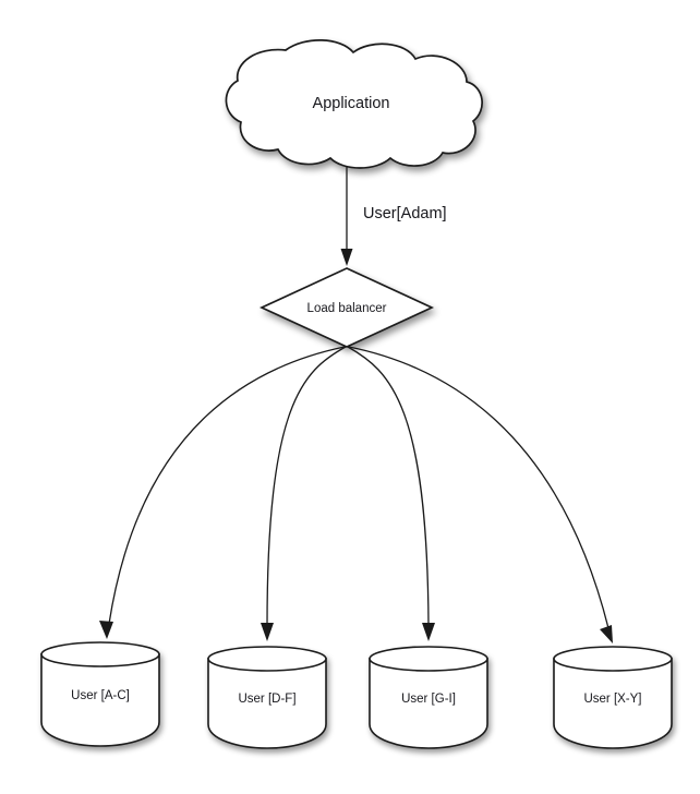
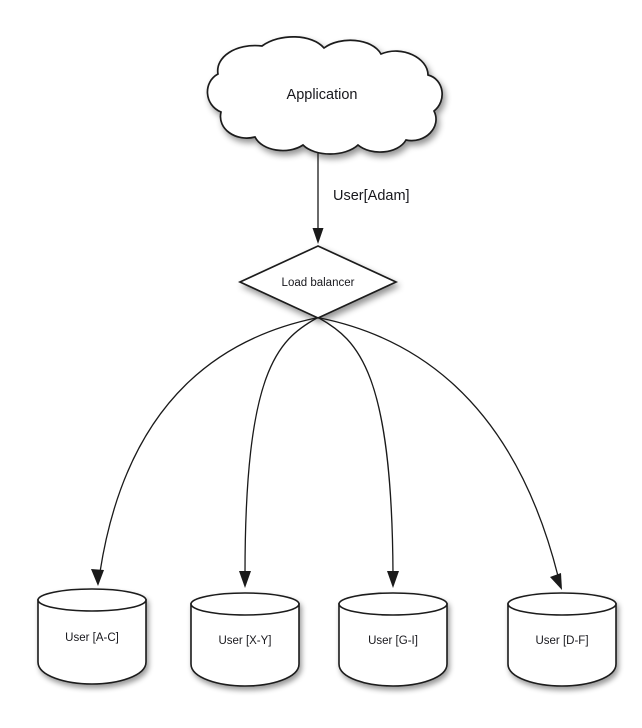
  Application
  User[Adam]
  Load balancer
  User [A-C]
- User [D-F]
+ User [X-Y]
  User [G-I]
- User [X-Y]
+ User [D-F]
